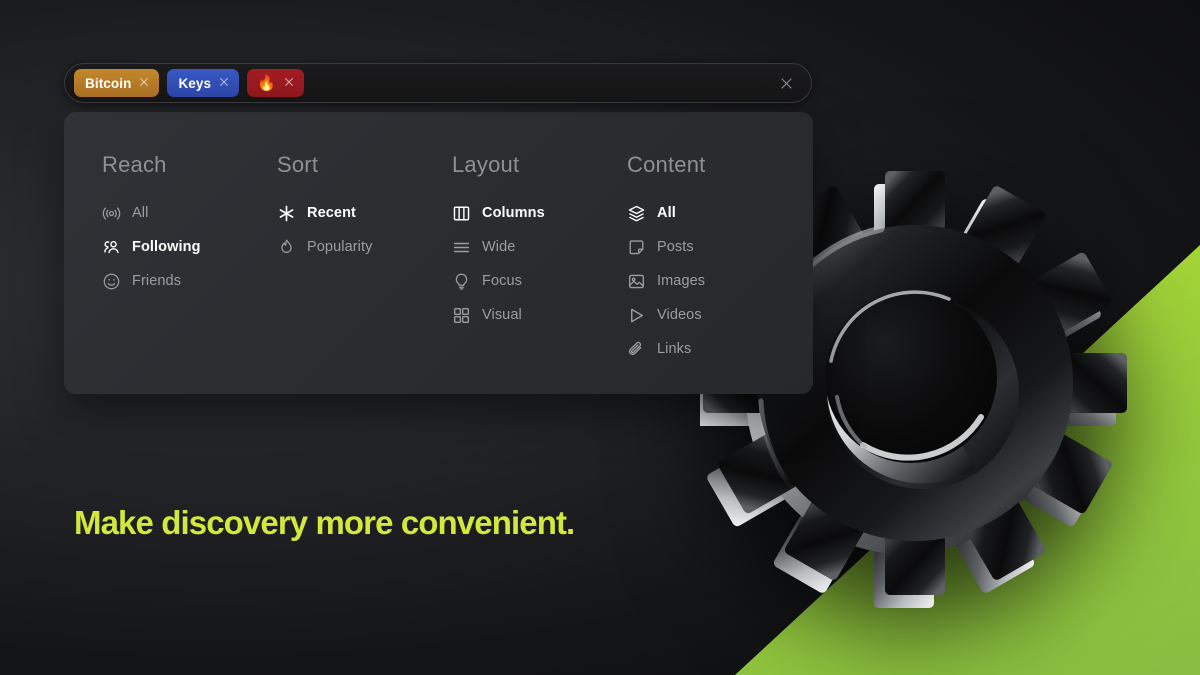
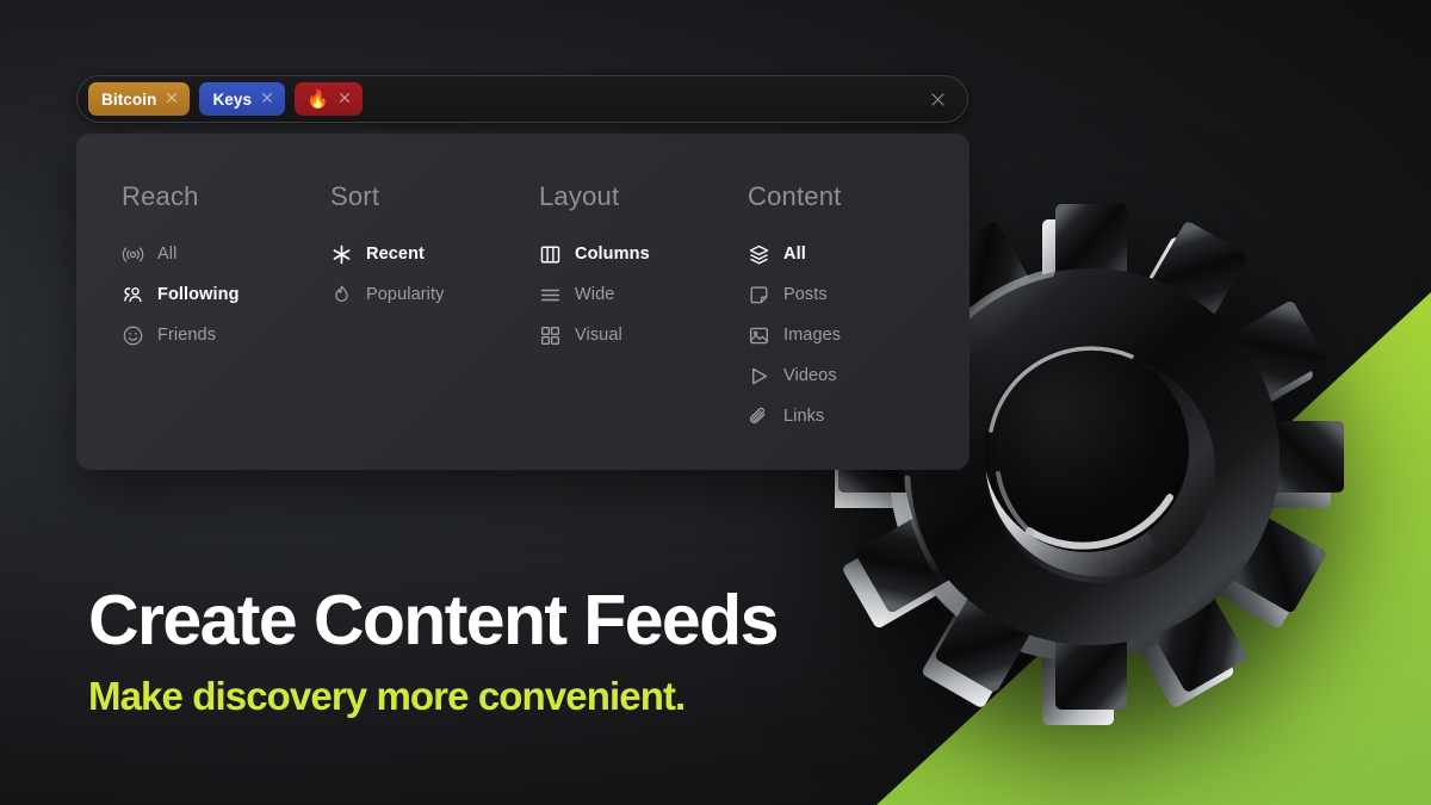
  Bitcoin
  Keys
  🔥
  Reach
  All
  Following
  Friends
  Sort
  Recent
  Popularity
  Layout
  Columns
  Wide
- Focus
  Visual
  Content
  All
  Posts
  Images
  Videos
  Links
+ Create Content Feeds
  Make discovery more convenient.
